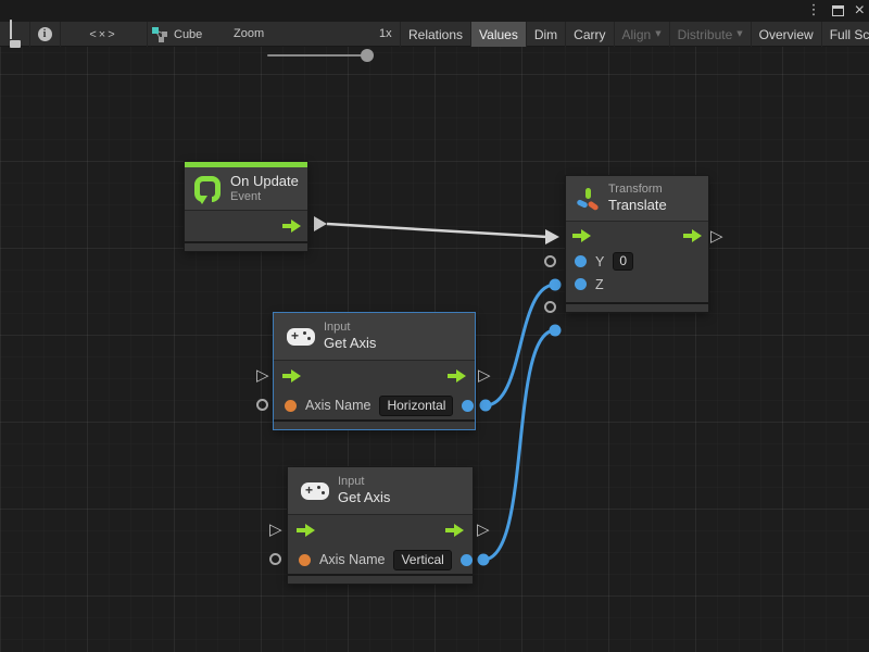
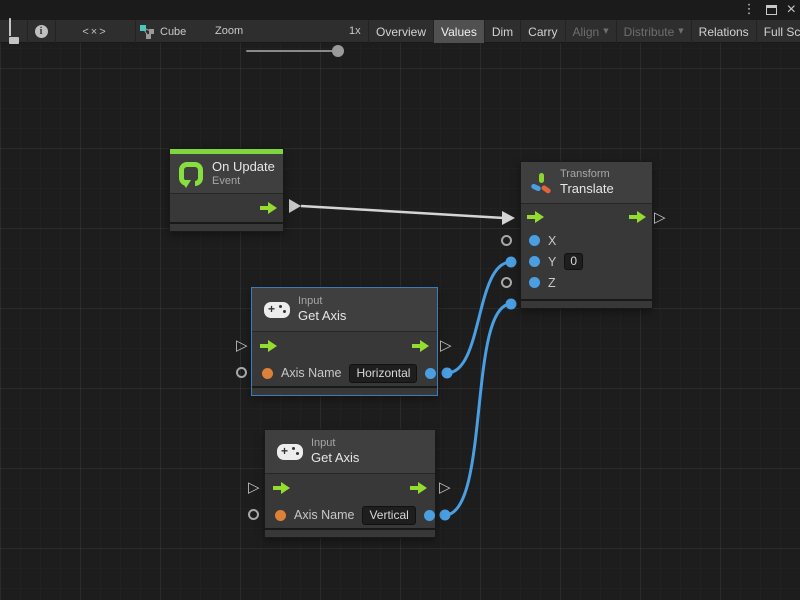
  ▷
  ▷
  ▷
  ▷
  ▷
  On Update
  Event
  Transform
  Translate
+ X
  Y
  0
  Z
  Input
  Get Axis
  Axis Name
  Horizontal
  Input
  Get Axis
  Axis Name
  Vertical
  ⋮
  ×
  i
  <×>
  Cube
  Zoom
  1x
- Relations
+ Overview
  Values
  Dim
  Carry
  Align
  ▼
  Distribute
  ▼
- Overview
+ Relations
